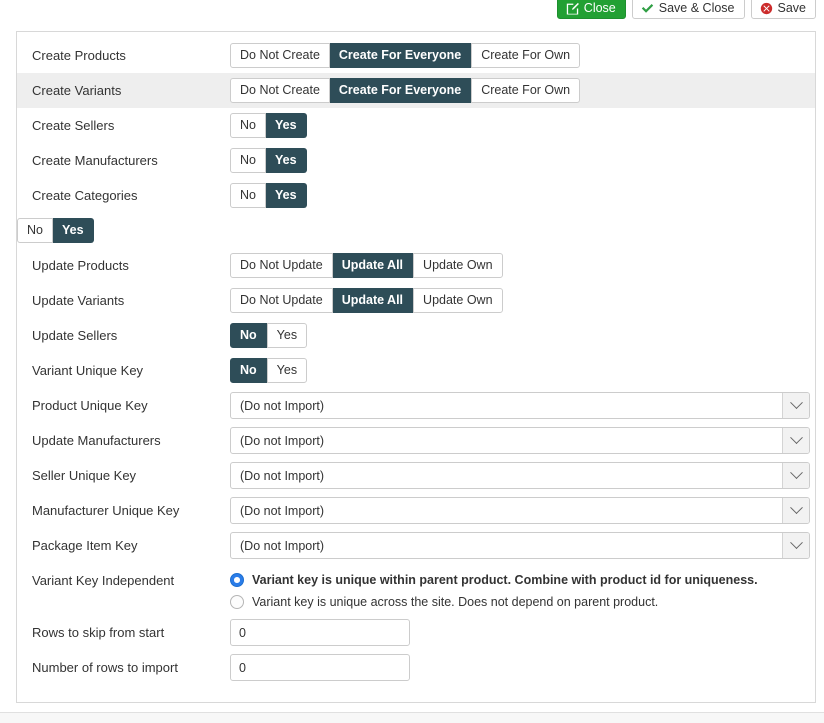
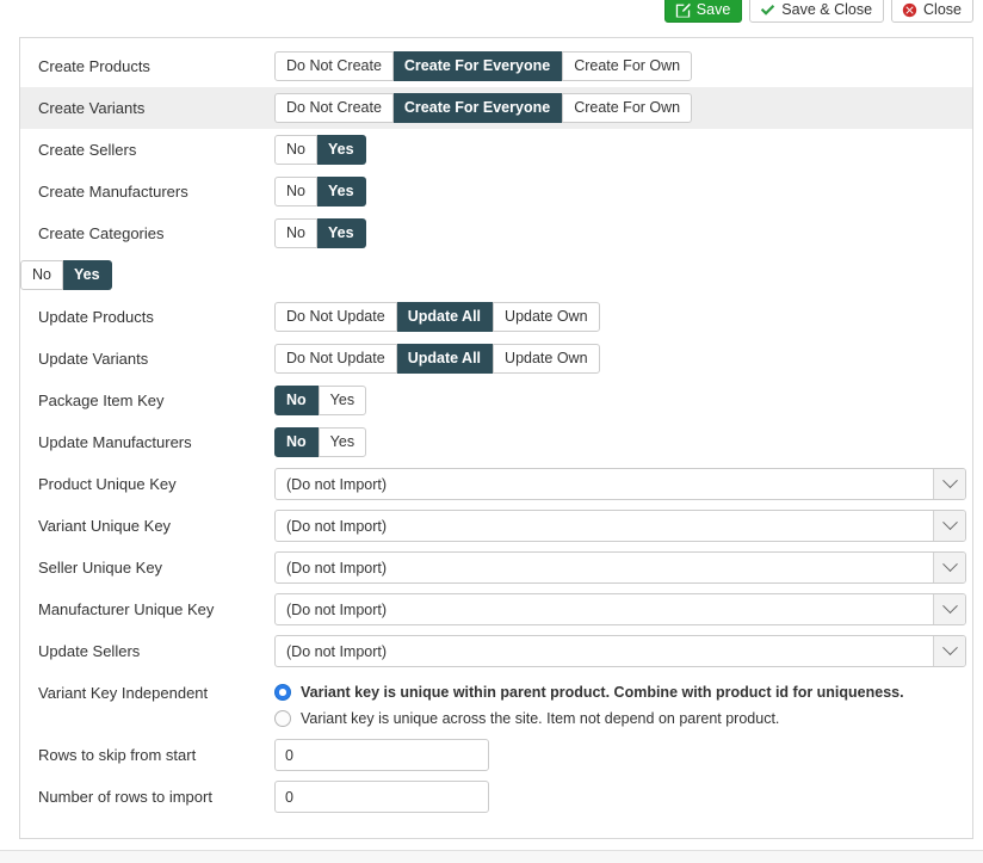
- Close
+ Save
  Save & Close
- Save
+ Close
  Create Products
  Do Not Create
  Create For Everyone
  Create For Own
  Create Variants
  Do Not Create
  Create For Everyone
  Create For Own
  Create Sellers
  No
  Yes
  Create Manufacturers
  No
  Yes
  Create Categories
  No
  Yes
  No
  Yes
  Update Products
  Do Not Update
  Update All
  Update Own
  Update Variants
  Do Not Update
  Update All
  Update Own
- Update Sellers
+ Package Item Key
  No
  Yes
- Variant Unique Key
+ Update Manufacturers
  No
  Yes
  Product Unique Key
  (Do not Import)
- Update Manufacturers
+ Variant Unique Key
  (Do not Import)
  Seller Unique Key
  (Do not Import)
  Manufacturer Unique Key
  (Do not Import)
- Package Item Key
+ Update Sellers
  (Do not Import)
  Variant Key Independent
  Variant key is unique within parent product. Combine with product id for uniqueness.
- Variant key is unique across the site. Does not depend on parent product.
+ Variant key is unique across the site. Item not depend on parent product.
  Rows to skip from start
  0
  Number of rows to import
  0
